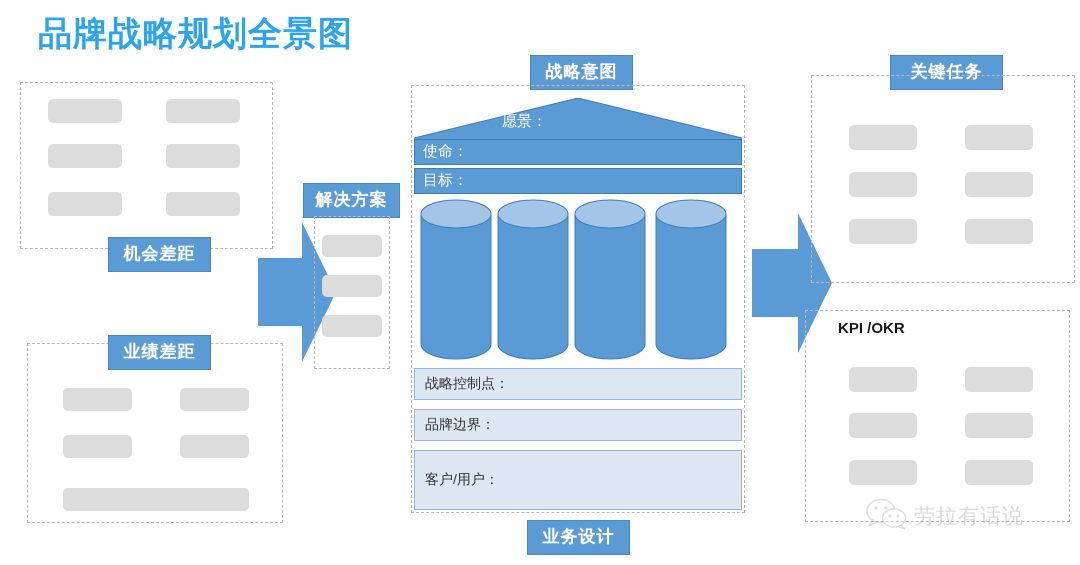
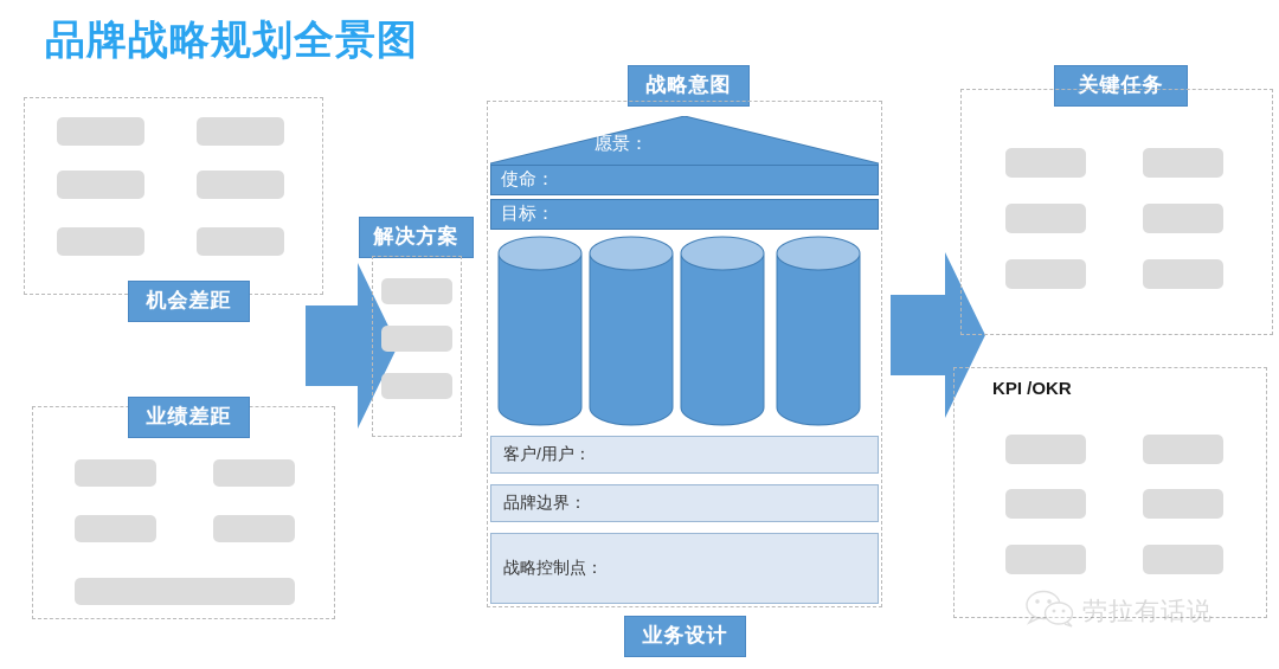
  品牌战略规划全景图
  机会差距
  业绩差距
  解决方案
  战略意图
  愿景：
  使命：
  目标：
- 战略控制点：
+ 客户/用户：
  品牌边界：
- 客户/用户：
+ 战略控制点：
  业务设计
  关键任务
  KPI /OKR
  劳拉有话说
